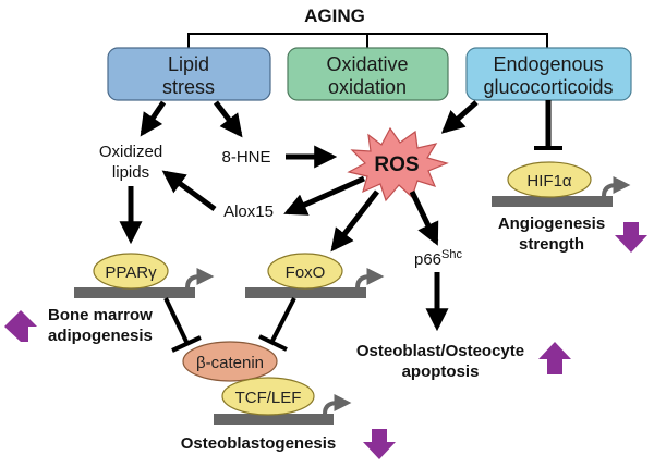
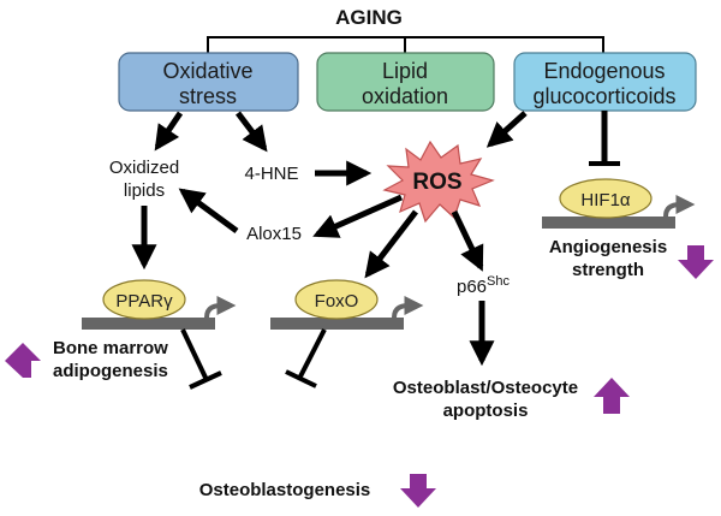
  AGING
- Lipid
+ Oxidative
  stress
- Oxidative
+ Lipid
  oxidation
  Endogenous
  glucocorticoids
  Oxidized
  lipids
- 8-HNE
+ 4-HNE
  Alox15
  ROS
  p66Shc
  PPARγ
  FoxO
  HIF1α
  Angiogenesis
  strength
  Bone marrow
  adipogenesis
- β-catenin
- TCF/LEF
  Osteoblast/Osteocyte
  apoptosis
  Osteoblastogenesis
